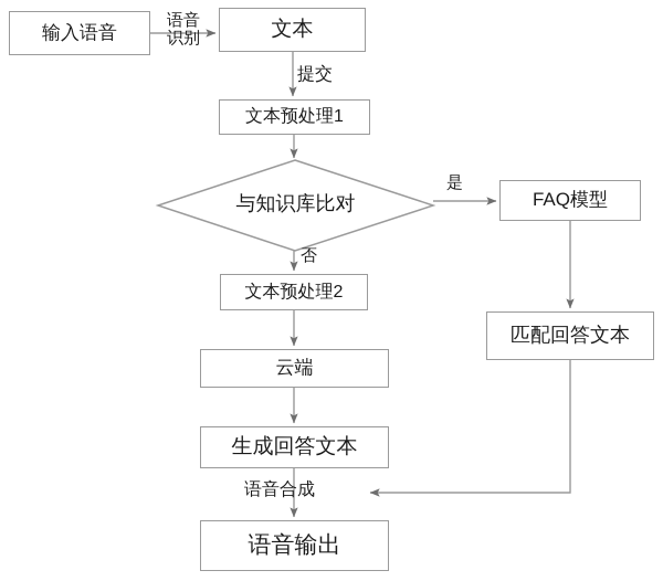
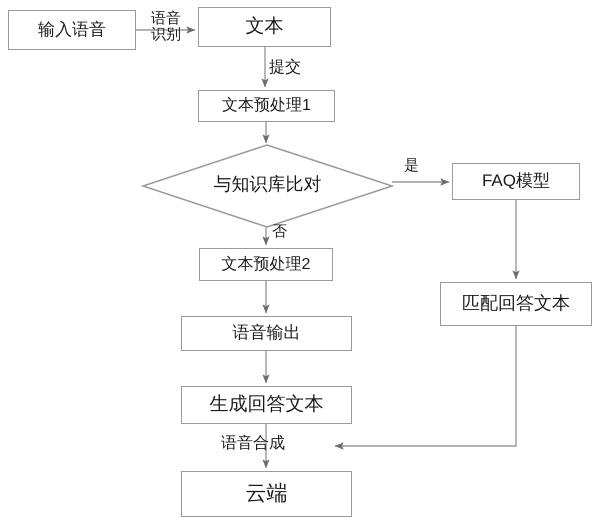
  输入语音
  文本
  文本预处理1
  与知识库比对
  FAQ模型
  匹配回答文本
  文本预处理2
- 云端
+ 语音输出
  生成回答文本
- 语音输出
+ 云端
  语音
  识别
  提交
  是
  否
  语音合成
